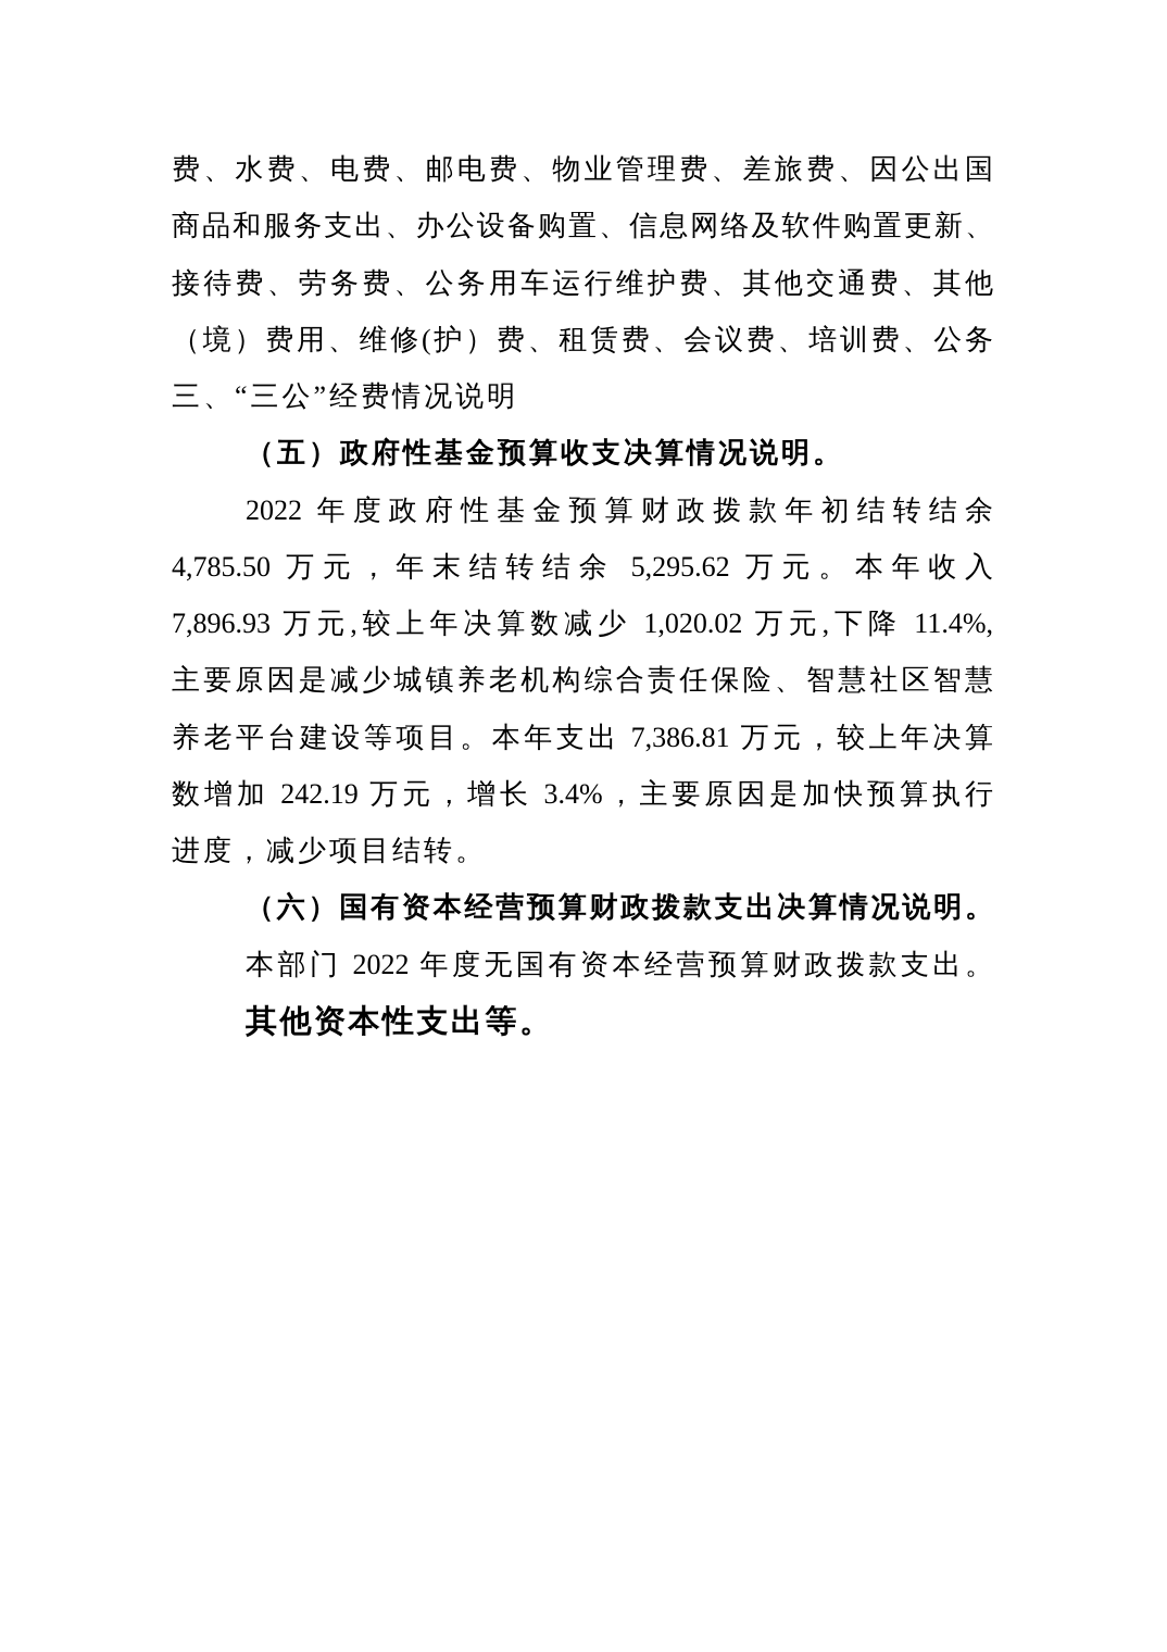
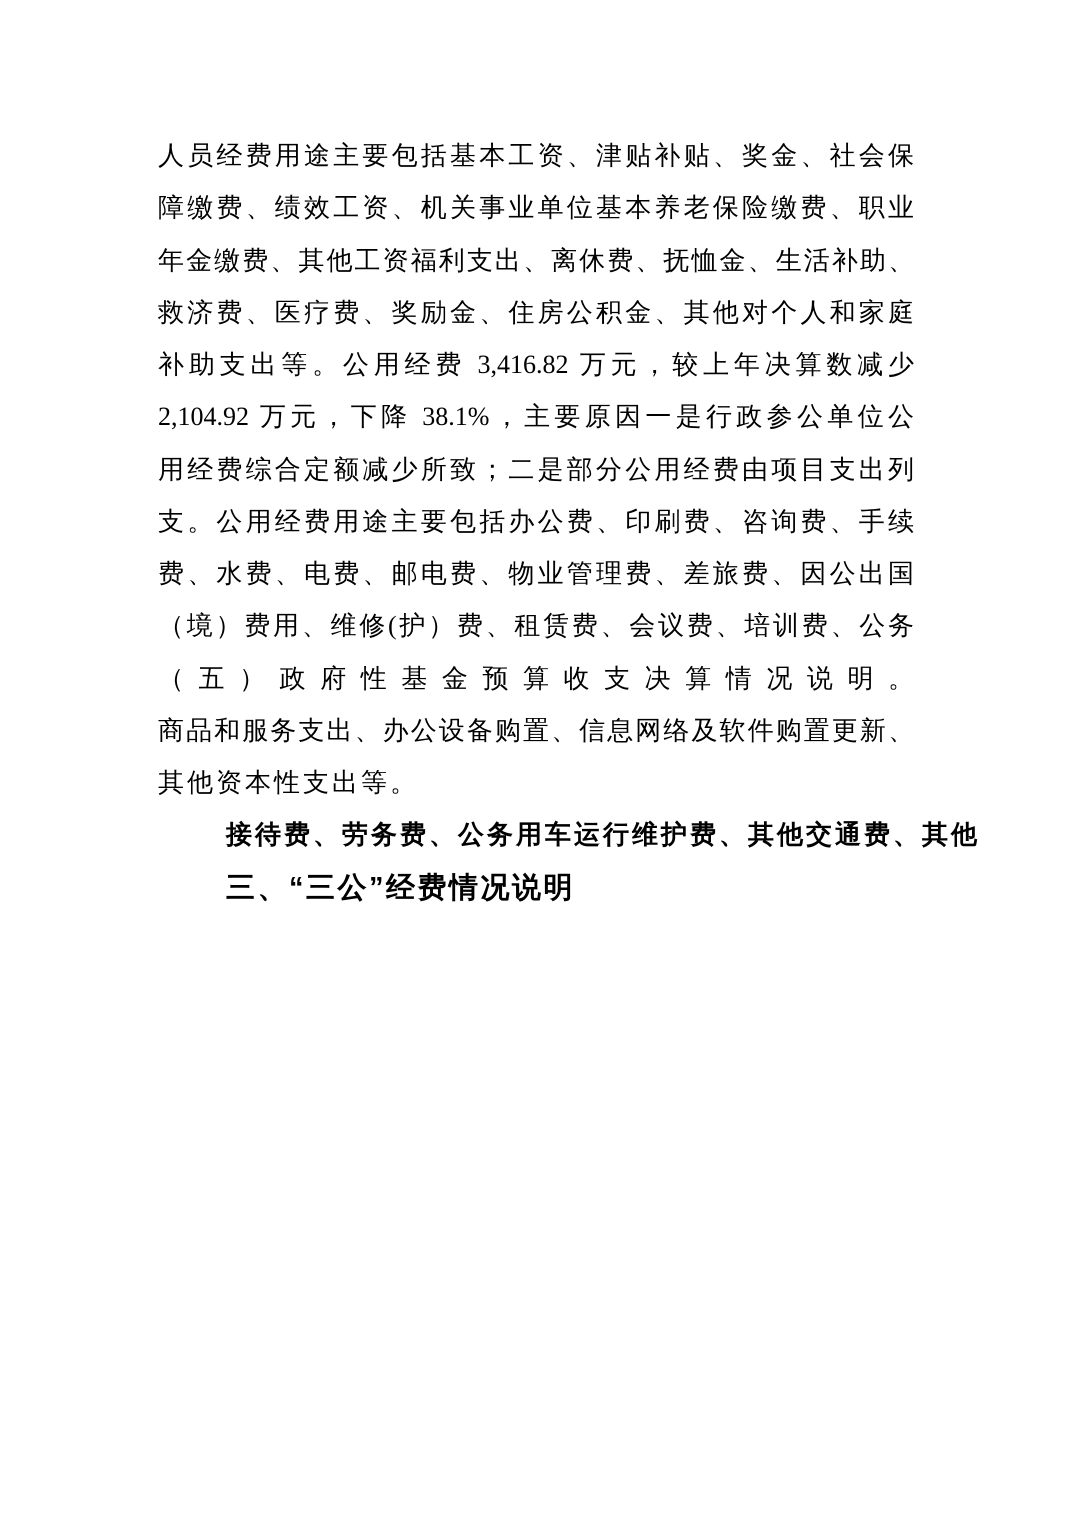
+ 人员经费用途主要包括基本工资、津贴补贴、奖金、社会保
+ 障缴费、绩效工资、机关事业单位基本养老保险缴费、职业
+ 年金缴费、其他工资福利支出、离休费、抚恤金、生活补助、
+ 救济费、医疗费、奖励金、住房公积金、其他对个人和家庭
+ 补助支出等。公用经费 3,416.82 万元，较上年决算数减少
+ 2,104.92 万元，下降 38.1%，主要原因一是行政参公单位公
+ 用经费综合定额减少所致；二是部分公用经费由项目支出列
+ 支。公用经费用途主要包括办公费、印刷费、咨询费、手续
  费、水费、电费、邮电费、物业管理费、差旅费、因公出国
- 商品和服务支出、办公设备购置、信息网络及软件购置更新、
+ （境）费用、维修(护）费、租赁费、会议费、培训费、公务
- 接待费、劳务费、公务用车运行维护费、其他交通费、其他
+ （五）政府性基金预算收支决算情况说明。
- （境）费用、维修(护）费、租赁费、会议费、培训费、公务
+ 商品和服务支出、办公设备购置、信息网络及软件购置更新、
- 三、“三公”经费情况说明
+ 其他资本性支出等。
- （五）政府性基金预算收支决算情况说明。
+ 接待费、劳务费、公务用车运行维护费、其他交通费、其他
- 2022 年度政府性基金预算财政拨款年初结转结余
- 4,785.50 万元，年末结转结余 5,295.62 万元。本年收入
- 7,896.93 万元,较上年决算数减少 1,020.02 万元,下降 11.4%,
- 主要原因是减少城镇养老机构综合责任保险、智慧社区智慧
- 养老平台建设等项目。本年支出 7,386.81 万元，较上年决算
- 数增加 242.19 万元，增长 3.4%，主要原因是加快预算执行
- 进度，减少项目结转。
- （六）国有资本经营预算财政拨款支出决算情况说明。
- 本部门 2022 年度无国有资本经营预算财政拨款支出。
- 其他资本性支出等。
+ 三、“三公”经费情况说明
